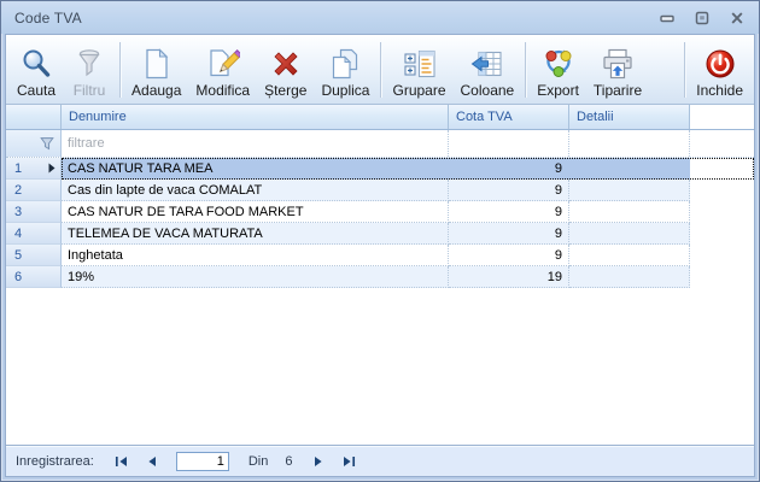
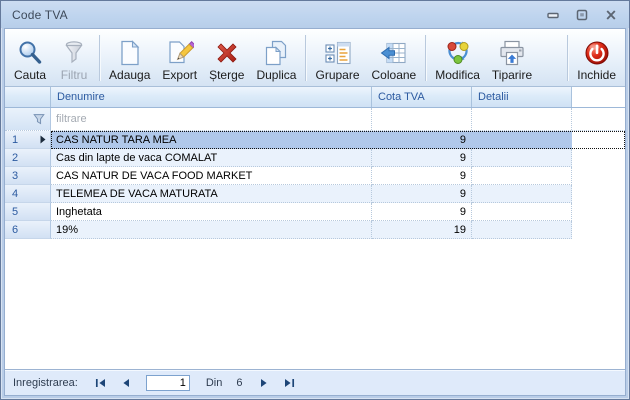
  Code TVA
  Cauta
  Filtru
  Adauga
- Modifica
+ Export
  Șterge
  Duplica
  Grupare
  Coloane
- Export
+ Modifica
  Tiparire
  Inchide
  Denumire
  Cota TVA
  Detalii
  filtrare
  1
  CAS NATUR TARA MEA
  9
  2
  Cas din lapte de vaca COMALAT
  9
  3
- CAS NATUR DE TARA FOOD MARKET
+ CAS NATUR DE VACA FOOD MARKET
  9
  4
  TELEMEA DE VACA MATURATA
  9
  5
  Inghetata
  9
  6
  19%
  19
  Inregistrarea:
  1
  Din
  6
